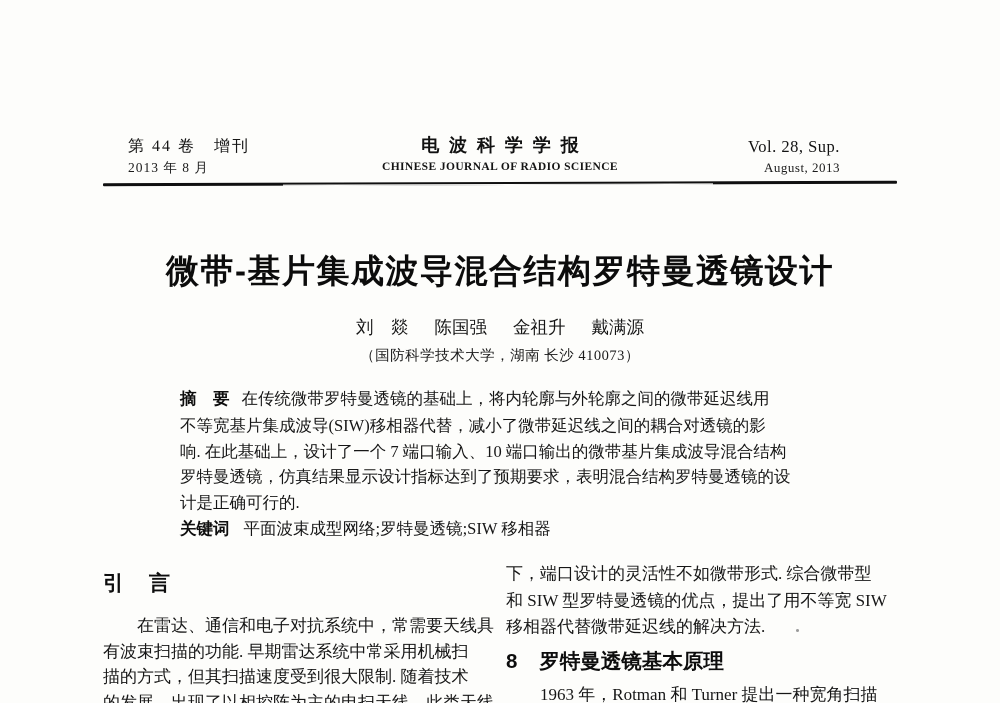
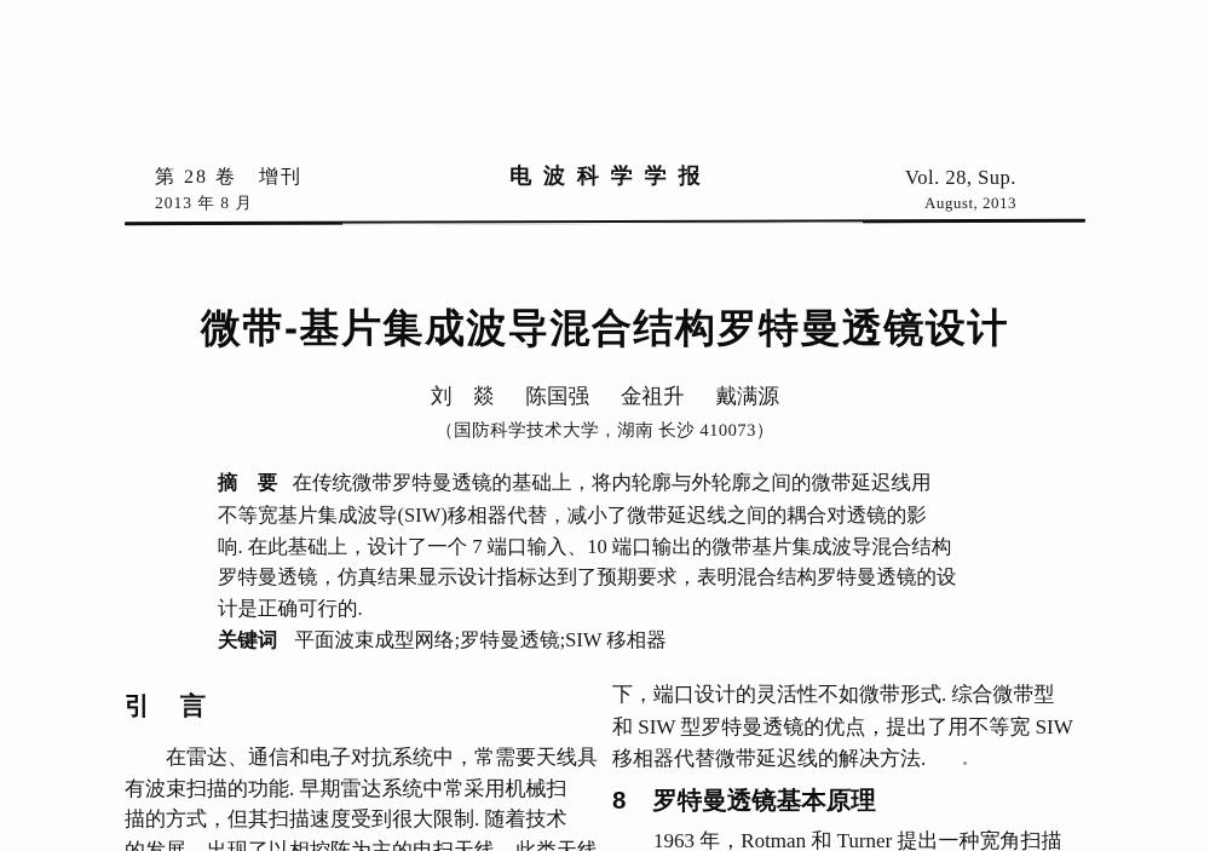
- 第 44 卷 增刊
+ 第 28 卷 增刊
  2013 年 8 月
  电波科学学报
- CHINESE JOURNAL OF RADIO SCIENCE
  Vol. 28, Sup.
  August, 2013
  微带-基片集成波导混合结构罗特曼透镜设计
  刘 燚
  陈国强
  金祖升
  戴满源
  （国防科学技术大学，湖南 长沙 410073）
  摘 要 在传统微带罗特曼透镜的基础上，将内轮廓与外轮廓之间的微带延迟线用
  不等宽基片集成波导(SIW)移相器代替，减小了微带延迟线之间的耦合对透镜的影
  响. 在此基础上，设计了一个 7 端口输入、10 端口输出的微带基片集成波导混合结构
  罗特曼透镜，仿真结果显示设计指标达到了预期要求，表明混合结构罗特曼透镜的设
  计是正确可行的.
  关键词 平面波束成型网络;罗特曼透镜;SIW 移相器
  引 言
  在雷达、通信和电子对抗系统中，常需要天线具
  有波束扫描的功能. 早期雷达系统中常采用机械扫
  描的方式，但其扫描速度受到很大限制. 随着技术
  的发展，出现了以相控阵为主的电扫天线，此类天线
  下，端口设计的灵活性不如微带形式. 综合微带型
  和 SIW 型罗特曼透镜的优点，提出了用不等宽 SIW
  移相器代替微带延迟线的解决方法.
  8
  罗特曼透镜基本原理
  1963 年，Rotman 和 Turner 提出一种宽角扫描
